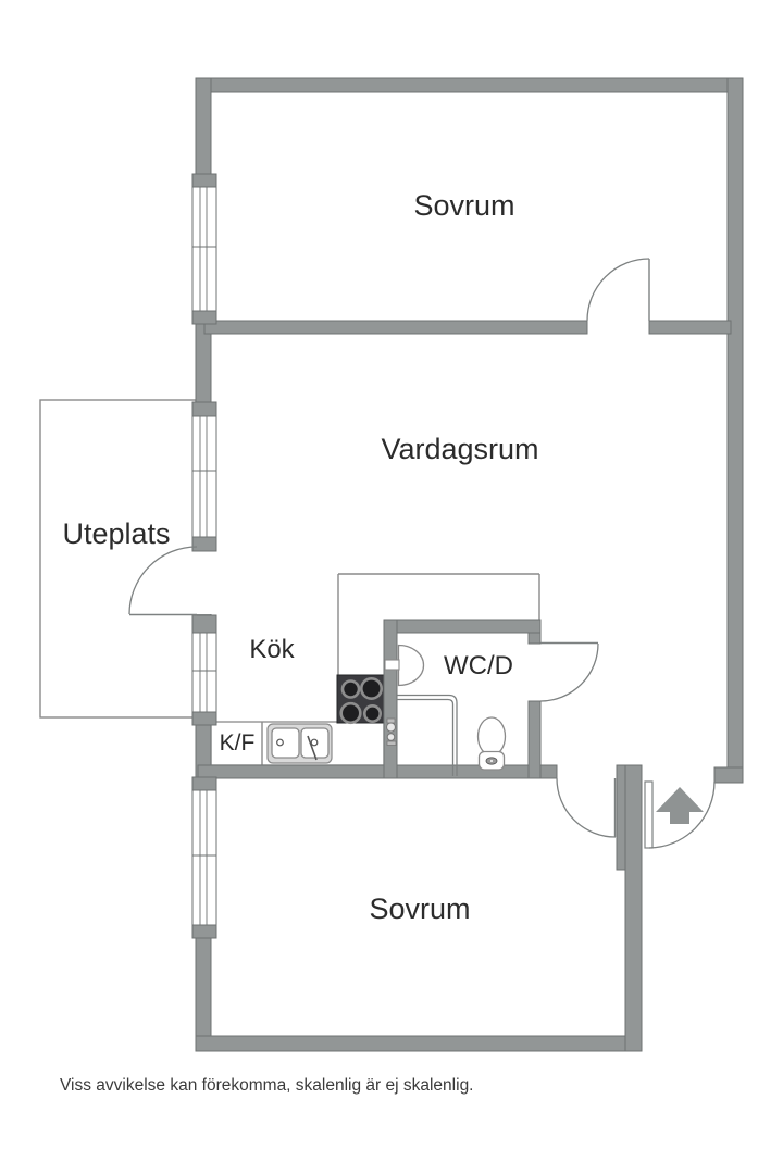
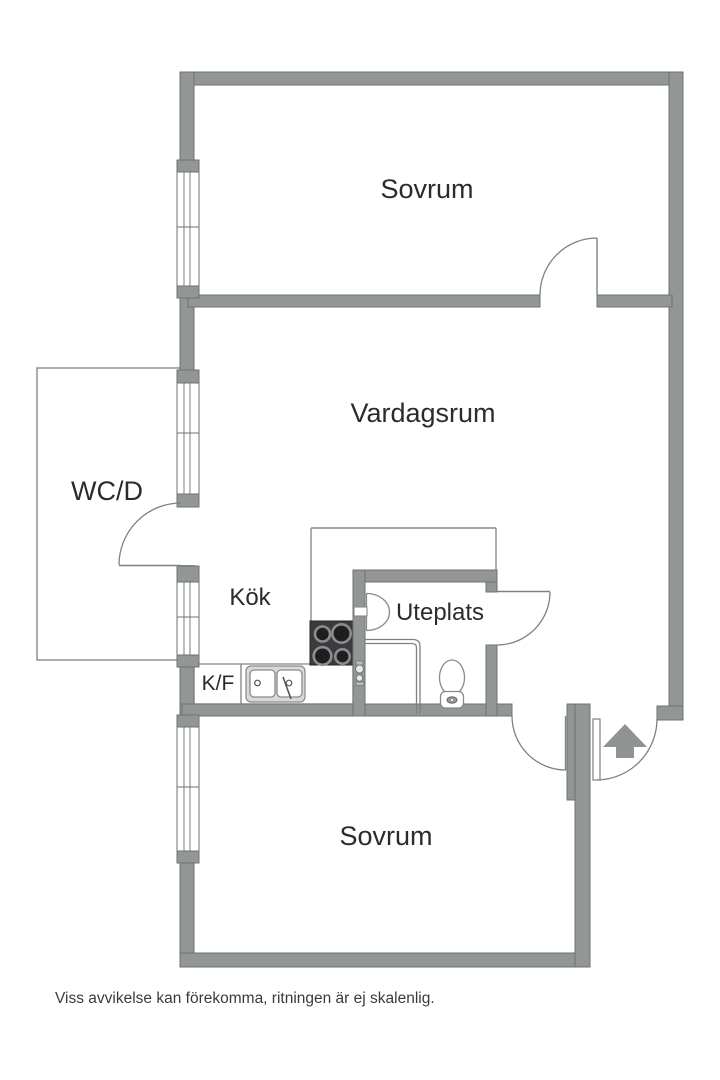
  Sovrum
  Vardagsrum
- Uteplats
+ WC/D
  Kök
- WC/D
+ Uteplats
  K/F
  Sovrum
- Viss avvikelse kan förekomma, skalenlig är ej skalenlig.
+ Viss avvikelse kan förekomma, ritningen är ej skalenlig.
